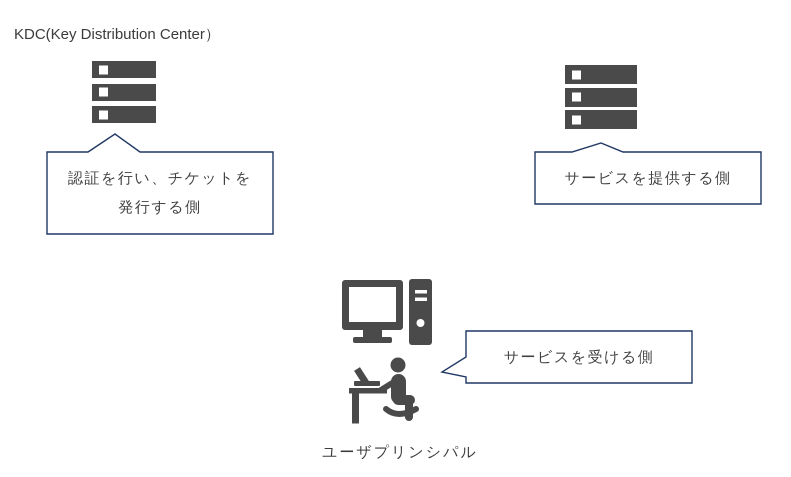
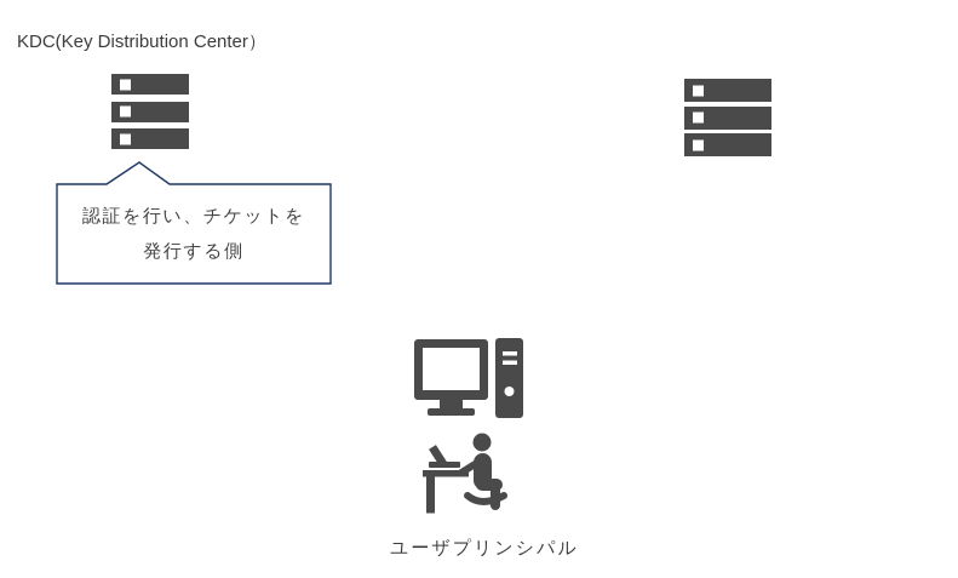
  KDC(Key Distribution Center）
  認証を行い、チケットを
  発行する側
- サービスを提供する側
- サービスを受ける側
  ユーザプリンシパル
